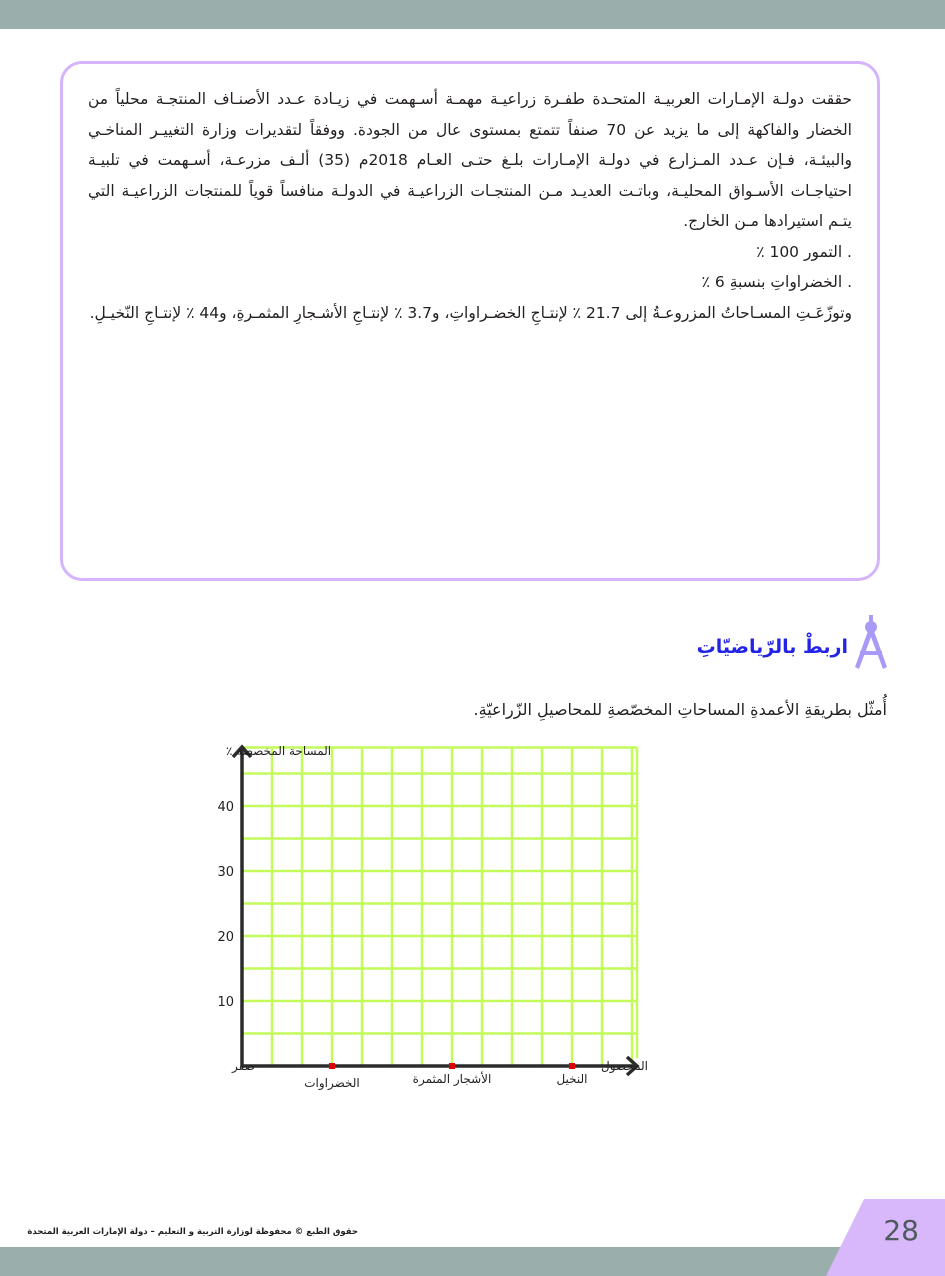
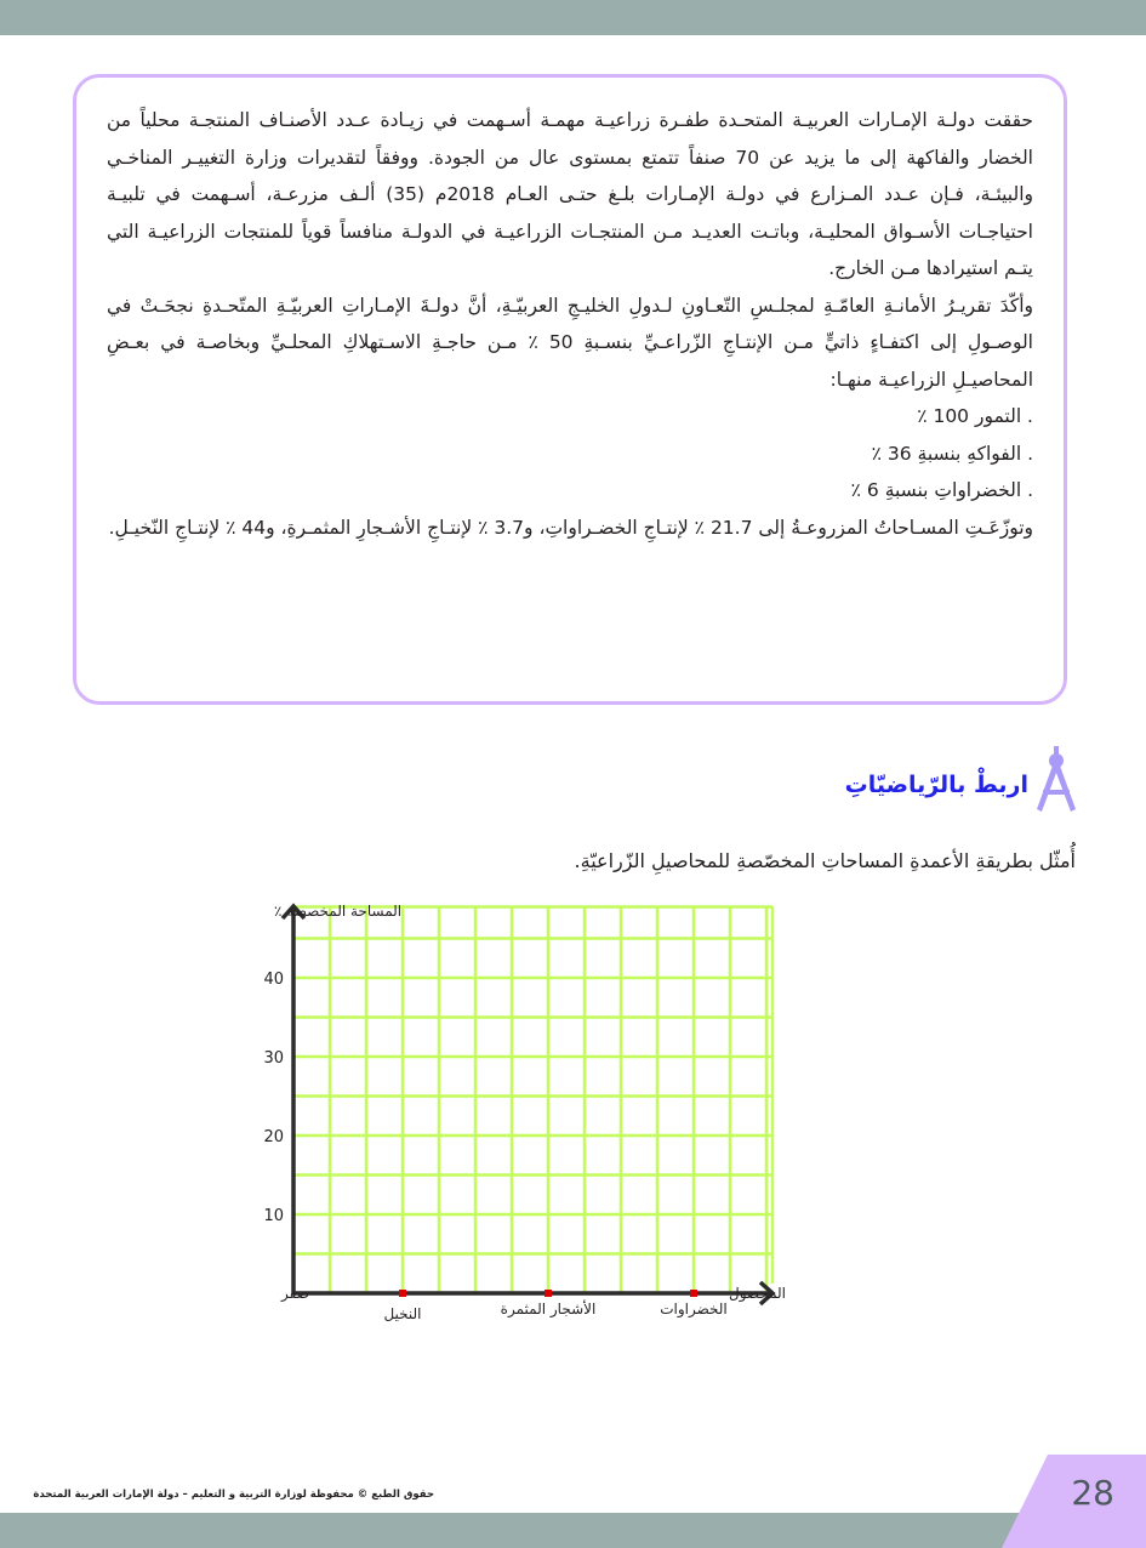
  حققت دولـة الإمـارات العربيـة المتحـدة طفـرة زراعيـة مهمـة أسـهمت في زيـادة عـدد الأصنـاف المنتجـة محلياً من الخضار والفاكهة إلى ما يزيد عن 70 صنفاً تتمتع بمستوى عال من الجودة. ووفقاً لتقديرات وزارة التغييـر المناخـي والبيئـة، فـإن عـدد المـزارع في دولـة الإمـارات بلـغ حتـى العـام 2018م (35) ألـف مزرعـة، أسـهمت في تلبيـة احتياجـات الأسـواق المحليـة، وباتـت العديـد مـن المنتجـات الزراعيـة في الدولـة منافساً قوياً للمنتجات الزراعيـة التي يتـم استيرادها مـن الخارج.
+ وأكّدَ تقريـرُ الأمانـةِ العامّـةِ لمجلـسِ التّعـاونِ لـدولِ الخليـجِ العربيّـةِ، أنَّ دولـةَ الإمـاراتِ العربيّـةِ المتّحـدةِ نجحَـتْ في الوصـولِ إلى اكتفـاءٍ ذاتيٍّ مـن الإنتـاجِ الزّراعـيِّ بنسـبةِ 50 ٪ مـن حاجـةِ الاسـتهلاكِ المحلـيِّ وبخاصـة في بعـضِ المحاصيـلِ الزراعيـة منهـا:
  . التمور 100 ٪
+ . الفواكهِ بنسبةِ 36 ٪
  . الخضراواتِ بنسبةِ 6 ٪
  وتوزّعَـتِ المسـاحاتُ المزروعـةُ إلى 21.7 ٪ لإنتـاجِ الخضـراواتِ، و3.7 ٪ لإنتـاجِ الأشـجارِ المثمـرةِ، و44 ٪ لإنتـاجِ النّخيـلِ.
  اربطْ بالرّياضيّاتِ
  أُمثّل بطريقةِ الأعمدةِ المساحاتِ المخصّصةِ للمحاصيلِ الزّراعيّةِ.
  المساحة المخصصة ٪
  المحصول
  صفر
  10
  20
  30
  40
- الخضراوات
+ النخيل
  الأشجار المثمرة
- النخيل
+ الخضراوات
  حقوق الطبع © محفوظة لوزارة التربية و التعليم – دولة الإمارات العربية المتحدة
  28
